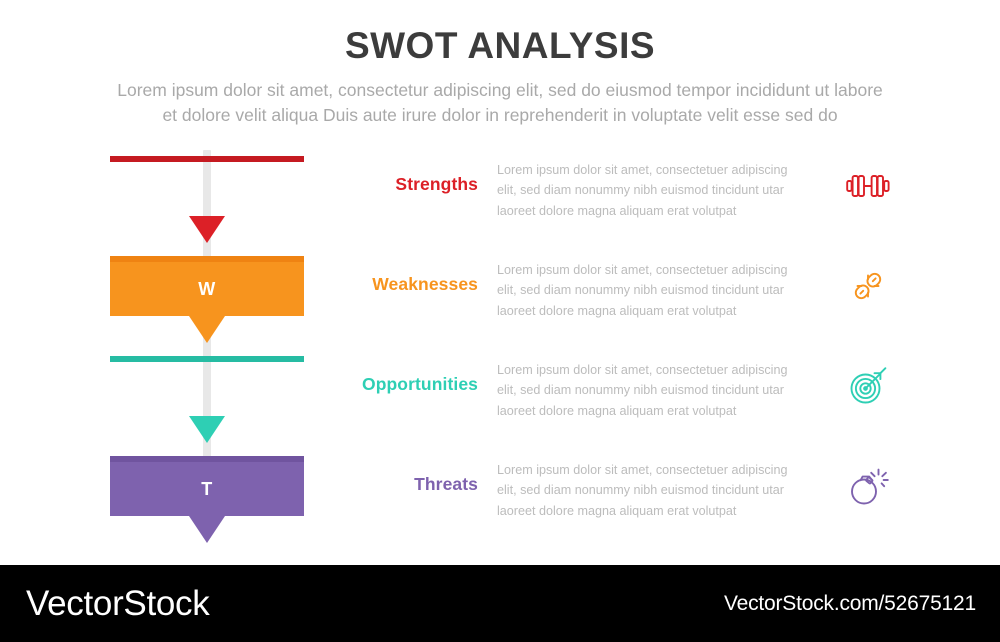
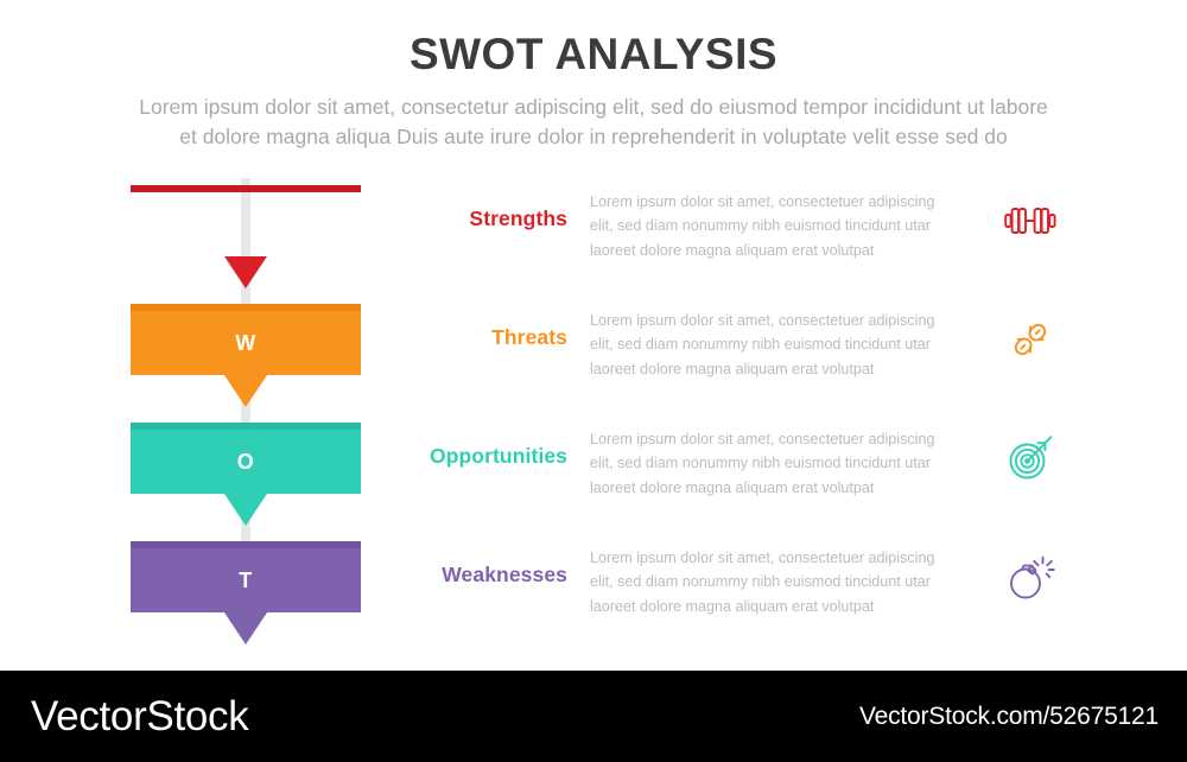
  SWOT ANALYSIS
  Lorem ipsum dolor sit amet, consectetur adipiscing elit, sed do eiusmod tempor incididunt ut labore
- et dolore velit aliqua Duis aute irure dolor in reprehenderit in voluptate velit esse sed do
+ et dolore magna aliqua Duis aute irure dolor in reprehenderit in voluptate velit esse sed do
  Strengths
  Lorem ipsum dolor sit amet, consectetuer adipiscing elit, sed diam nonummy nibh euismod tincidunt utar laoreet dolore magna aliquam erat volutpat
  W
- Weaknesses
+ Threats
  Lorem ipsum dolor sit amet, consectetuer adipiscing elit, sed diam nonummy nibh euismod tincidunt utar laoreet dolore magna aliquam erat volutpat
+ O
  Opportunities
  Lorem ipsum dolor sit amet, consectetuer adipiscing elit, sed diam nonummy nibh euismod tincidunt utar laoreet dolore magna aliquam erat volutpat
  T
- Threats
+ Weaknesses
  Lorem ipsum dolor sit amet, consectetuer adipiscing elit, sed diam nonummy nibh euismod tincidunt utar laoreet dolore magna aliquam erat volutpat
  VectorStock
  VectorStock.com/52675121
